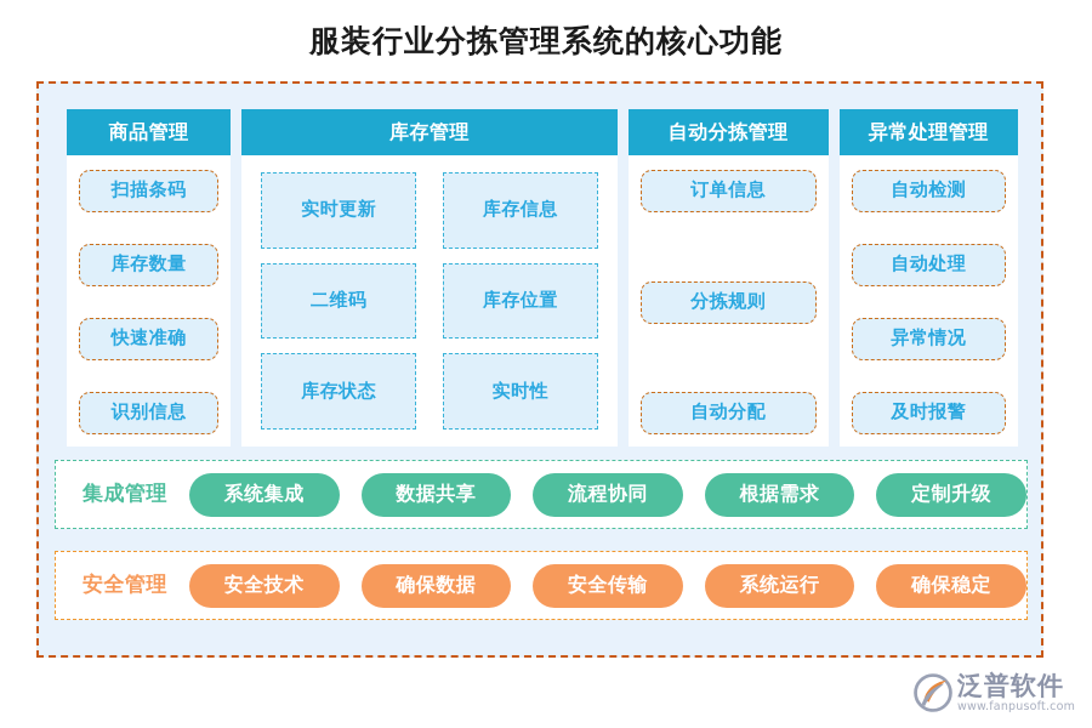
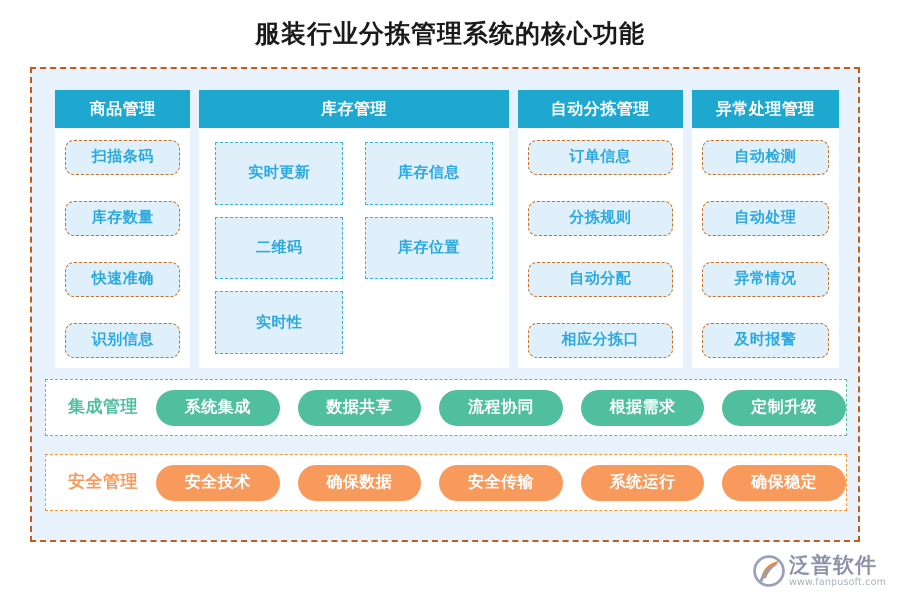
  服装行业分拣管理系统的核心功能
  商品管理
  扫描条码
  库存数量
  快速准确
  识别信息
  库存管理
  实时更新
  库存信息
  二维码
  库存位置
- 库存状态
  实时性
  自动分拣管理
  订单信息
  分拣规则
  自动分配
+ 相应分拣口
  异常处理管理
  自动检测
  自动处理
  异常情况
  及时报警
  集成管理
  系统集成
  数据共享
  流程协同
  根据需求
  定制升级
  安全管理
  安全技术
  确保数据
  安全传输
  系统运行
  确保稳定
  泛普软件
  www.fanpusoft.com
